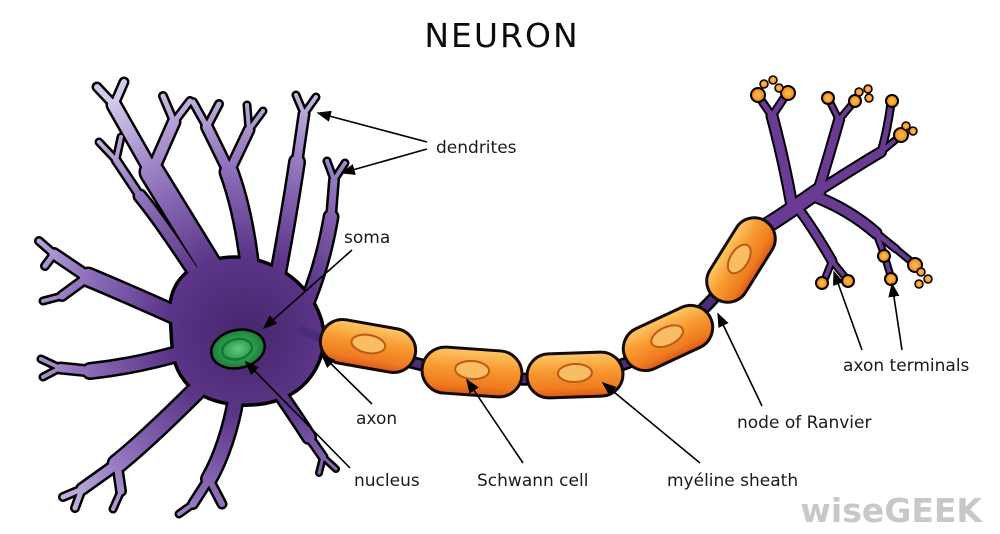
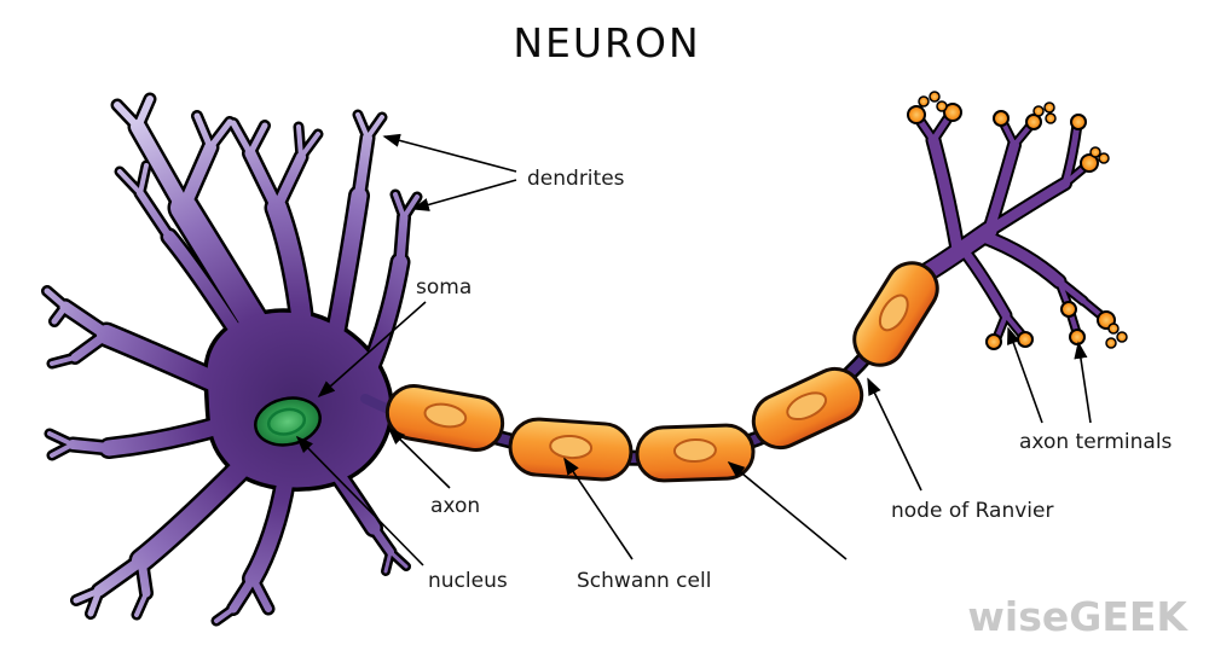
  NEURON
  dendrites
  soma
  axon
  nucleus
  Schwann cell
- myéline sheath
  node of Ranvier
  axon terminals
  wiseGEEK
